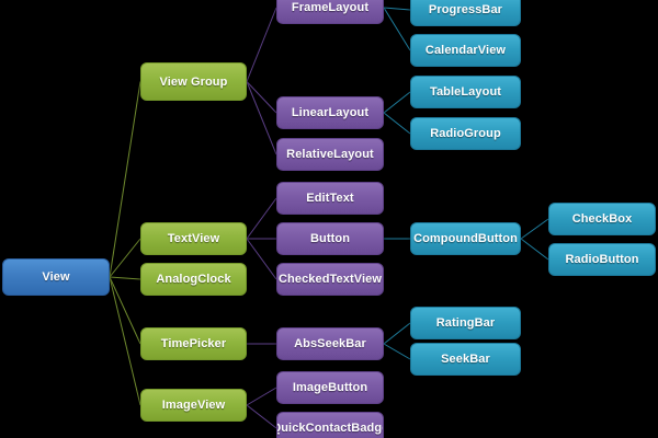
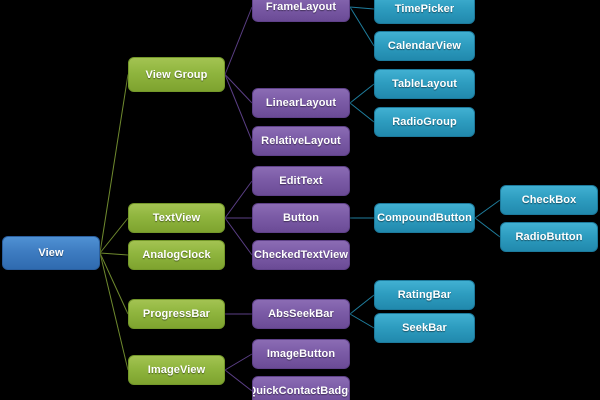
  View
  View Group
  TextView
  AnalogClock
- TimePicker
+ ProgressBar
  ImageView
  FrameLayout
  LinearLayout
  RelativeLayout
  EditText
  Button
  CheckedTextView
  AbsSeekBar
  ImageButton
  uickContactBadg
- ProgressBar
+ TimePicker
  CalendarView
  TableLayout
  RadioGroup
  CompoundButton
  RatingBar
  SeekBar
  CheckBox
  RadioButton
